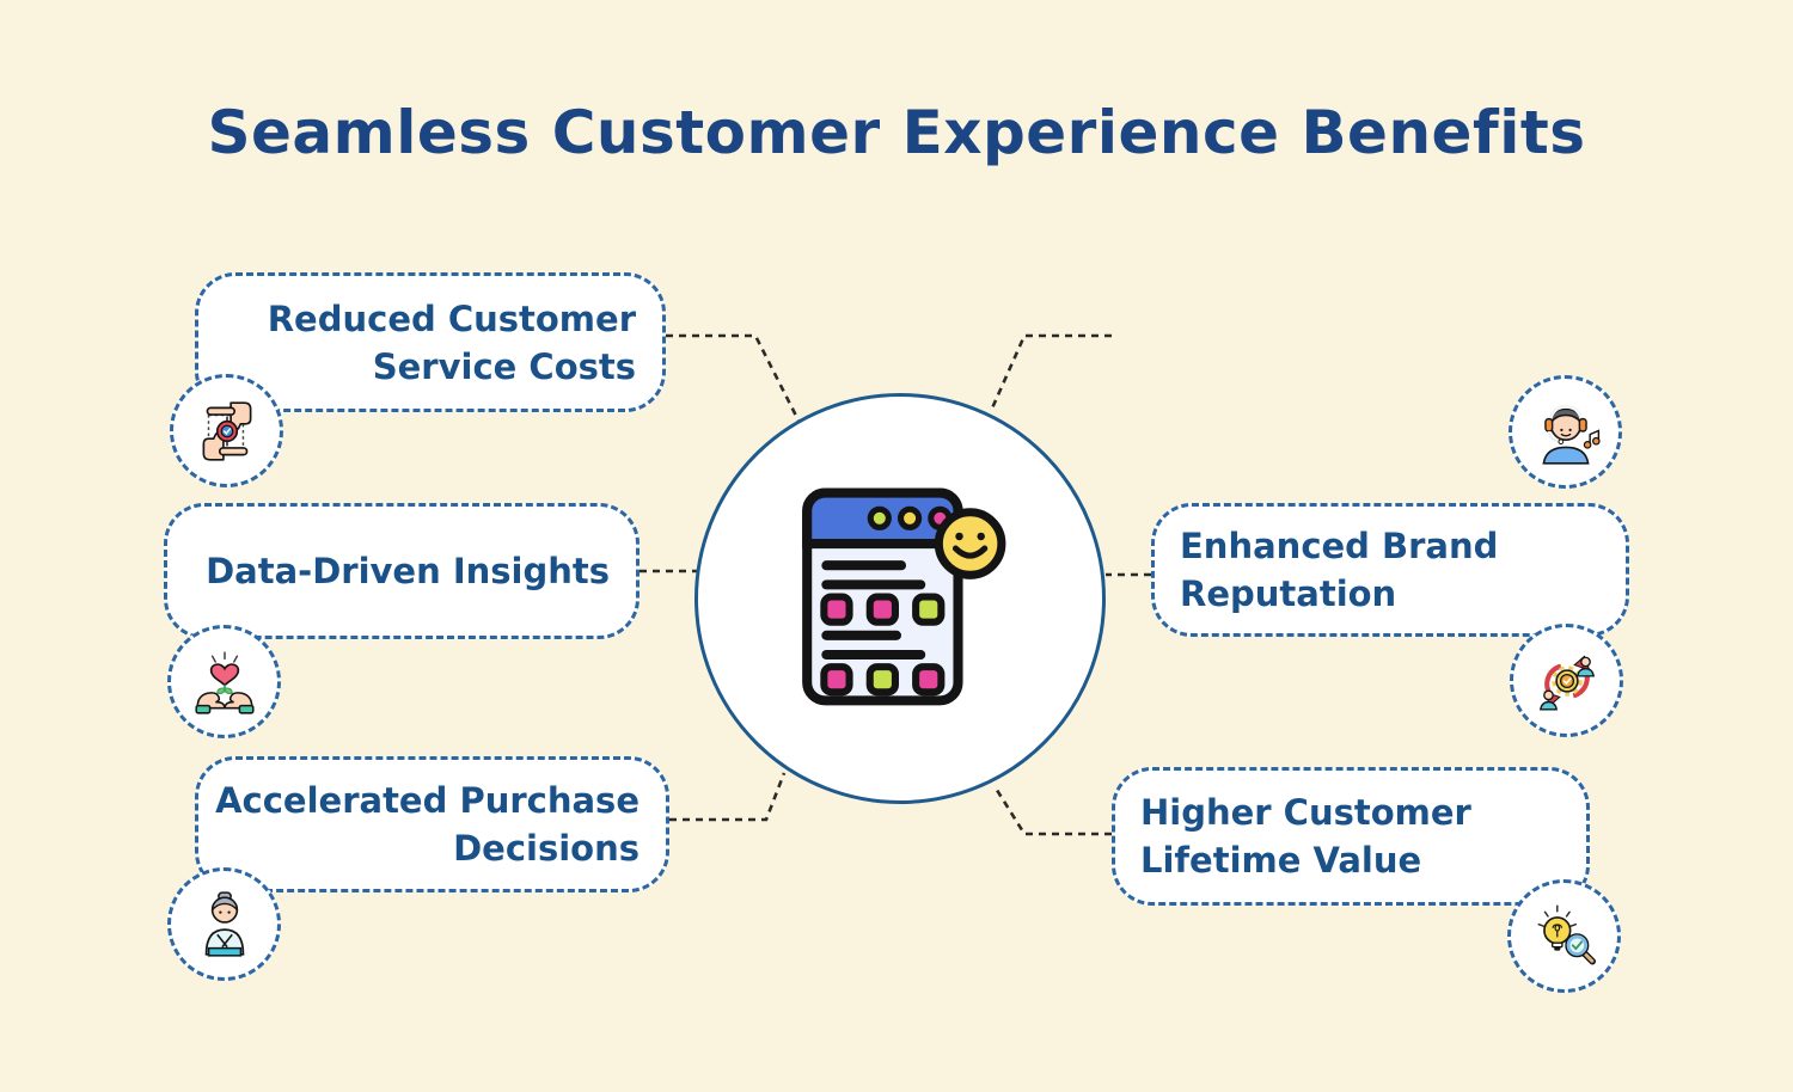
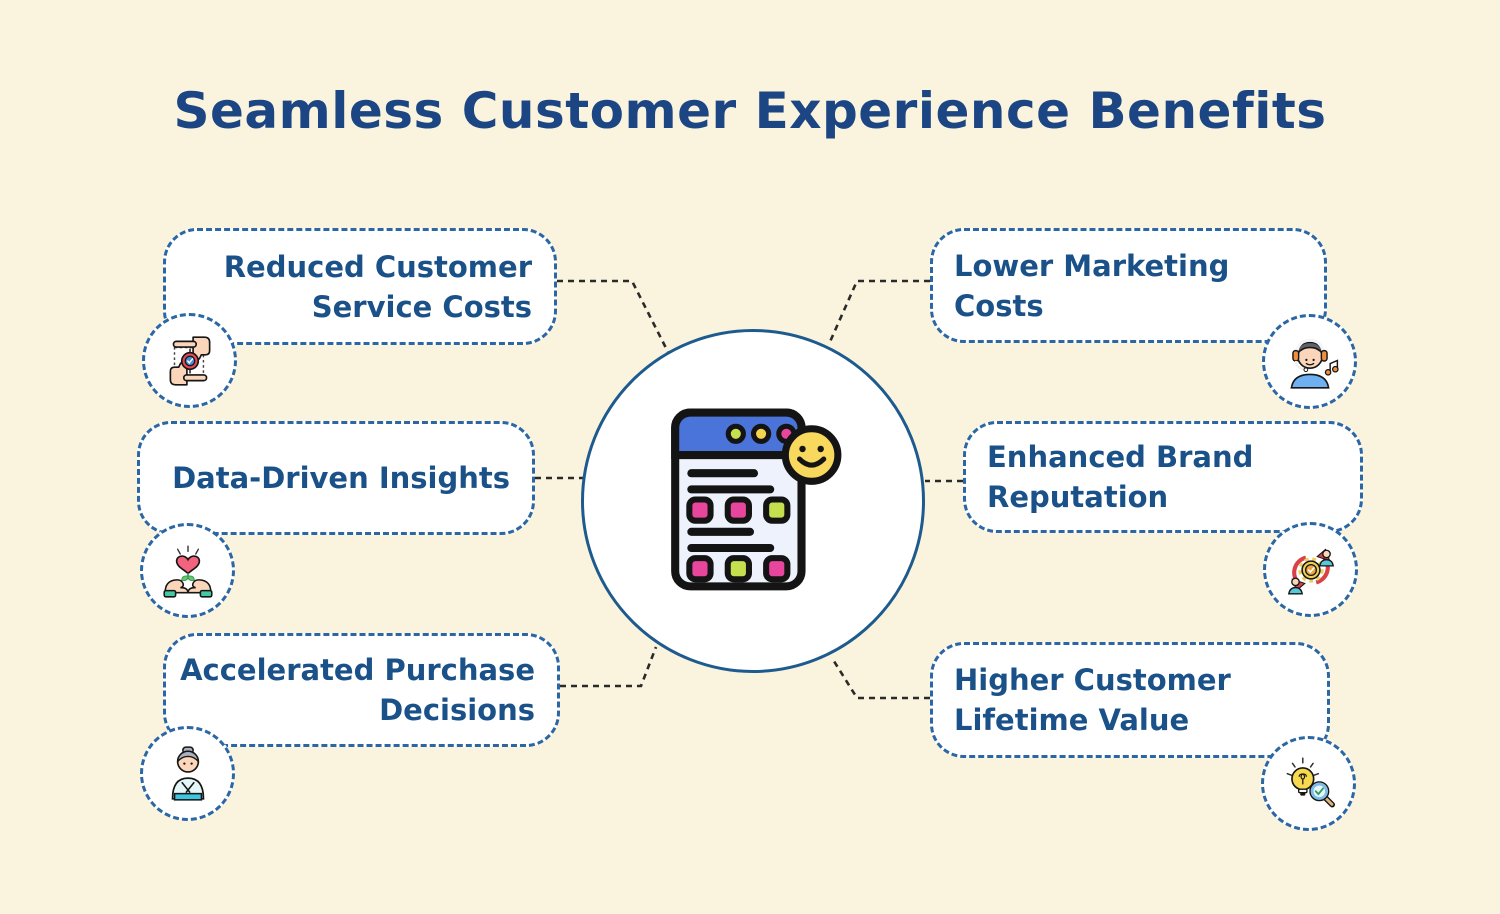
  Seamless Customer Experience Benefits
  Reduced Customer
  Service Costs
  Data-Driven Insights
  Accelerated Purchase
  Decisions
+ Lower Marketing
+ Costs
  Enhanced Brand
  Reputation
  Higher Customer
  Lifetime Value
